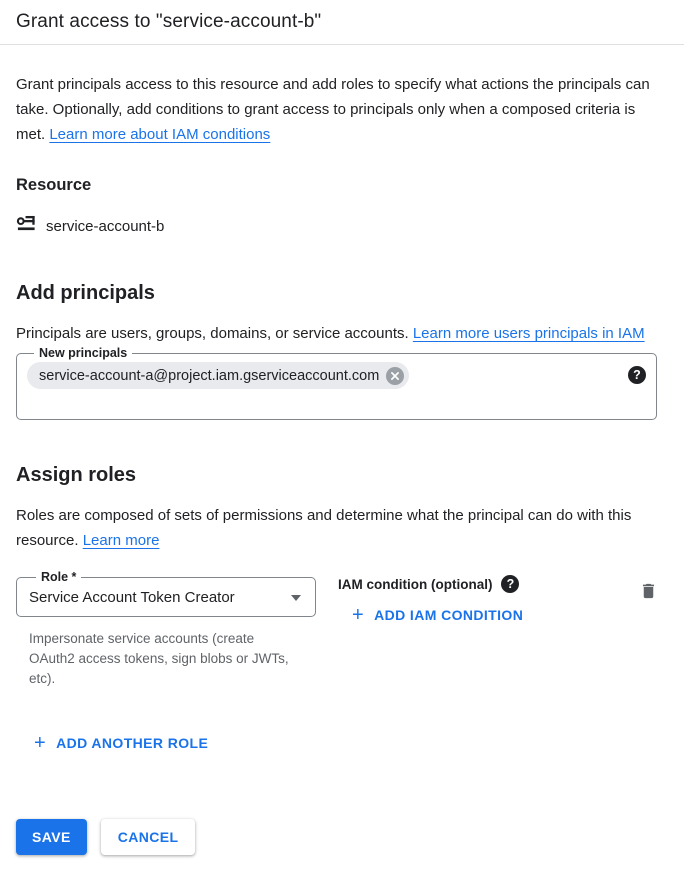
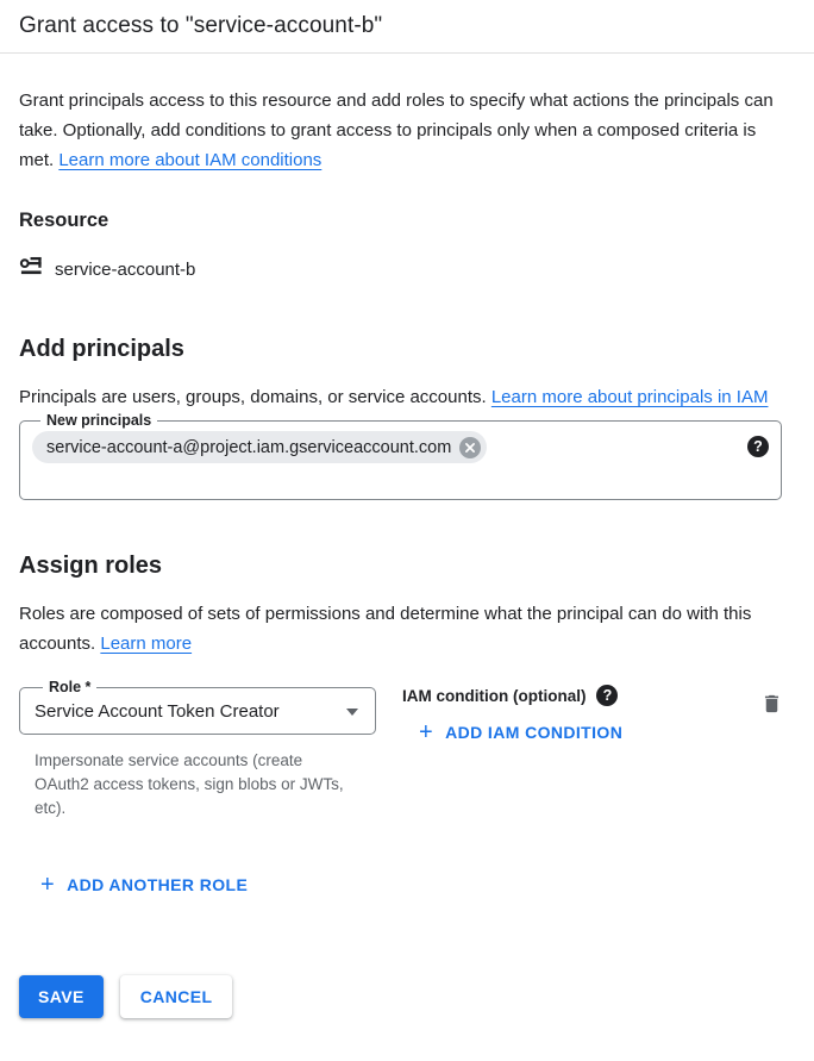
  Grant access to "service-account-b"
  Grant principals access to this resource and add roles to specify what actions the principals can take. Optionally, add conditions to grant access to principals only when a composed criteria is met. Learn more about IAM conditions
  Resource
  service-account-b
  Add principals
- Principals are users, groups, domains, or service accounts. Learn more users principals in IAM
+ Principals are users, groups, domains, or service accounts. Learn more about principals in IAM
  New principals
  service-account-a@project.iam.gserviceaccount.com
  ?
  Assign roles
- Roles are composed of sets of permissions and determine what the principal can do with this resource. Learn more
+ Roles are composed of sets of permissions and determine what the principal can do with this accounts. Learn more
  Role *
  Service Account Token Creator
  Impersonate service accounts (create OAuth2 access tokens, sign blobs or JWTs, etc).
  IAM condition (optional)
  ?
  +
  ADD IAM CONDITION
  +
  ADD ANOTHER ROLE
  SAVE
  CANCEL
